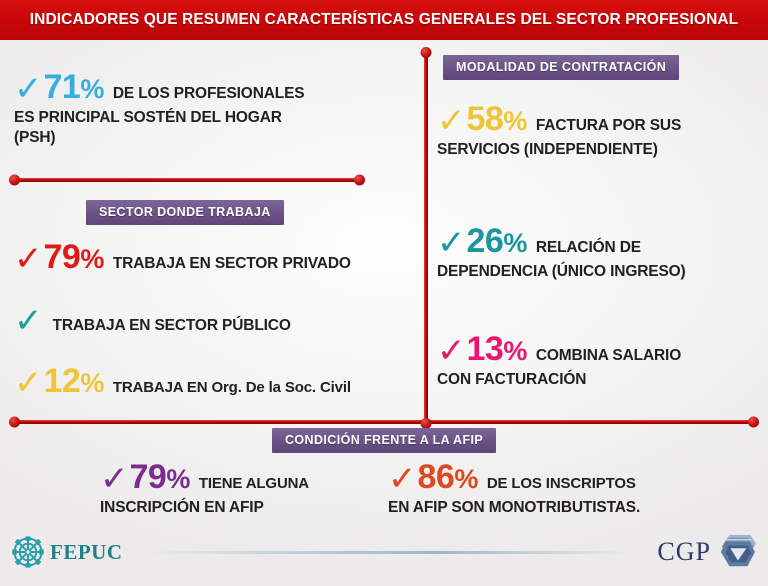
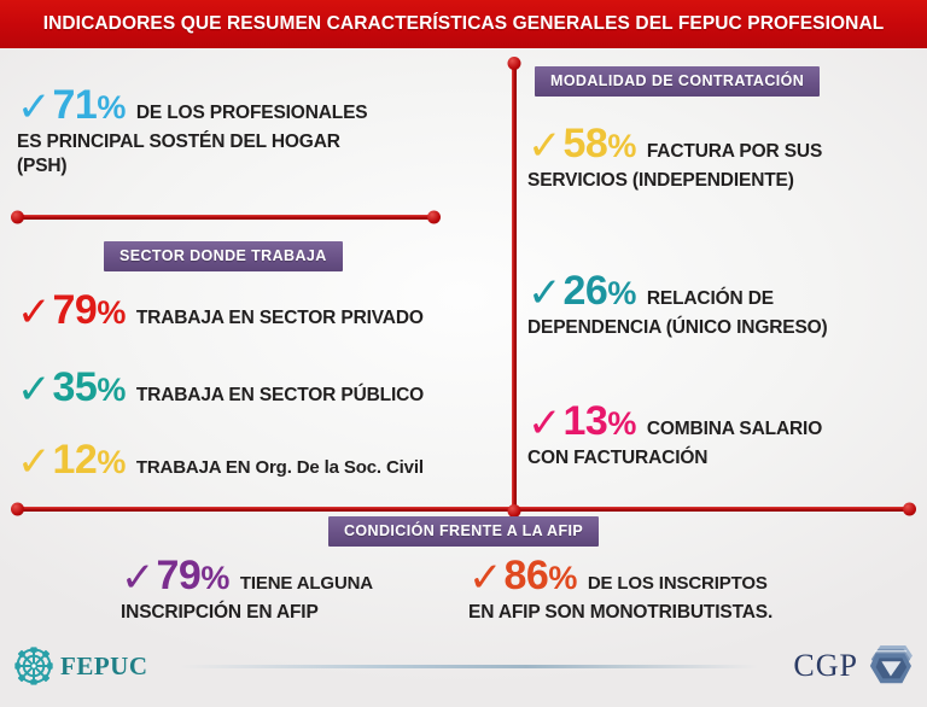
- INDICADORES QUE RESUMEN CARACTERÍSTICAS GENERALES DEL SECTOR PROFESIONAL
+ INDICADORES QUE RESUMEN CARACTERÍSTICAS GENERALES DEL FEPUC PROFESIONAL
  MODALIDAD DE CONTRATACIÓN
  SECTOR DONDE TRABAJA
  CONDICIÓN FRENTE A LA AFIP
  ✓
  71%
  DE LOS PROFESIONALES
  ES PRINCIPAL SOSTÉN DEL HOGAR
  (PSH)
  ✓
  79%
  TRABAJA EN SECTOR PRIVADO
  ✓
+ 35%
  TRABAJA EN SECTOR PÚBLICO
  ✓
  12%
  TRABAJA EN Org. De la Soc. Civil
  ✓
  58%
  FACTURA POR SUS
  SERVICIOS (INDEPENDIENTE)
  ✓
  26%
  RELACIÓN DE
  DEPENDENCIA (ÚNICO INGRESO)
  ✓
  13%
  COMBINA SALARIO
  CON FACTURACIÓN
  ✓
  79%
  TIENE ALGUNA
  INSCRIPCIÓN EN AFIP
  ✓
  86%
  DE LOS INSCRIPTOS
  EN AFIP SON MONOTRIBUTISTAS.
  FEPUC
  CGP
